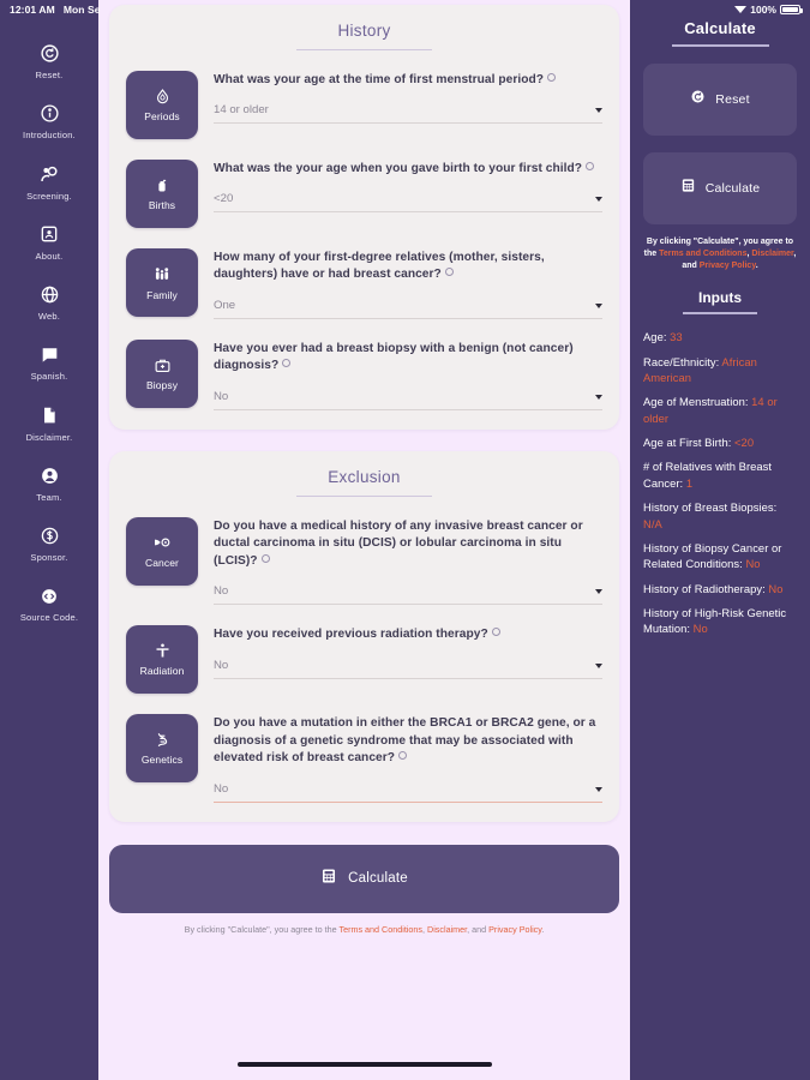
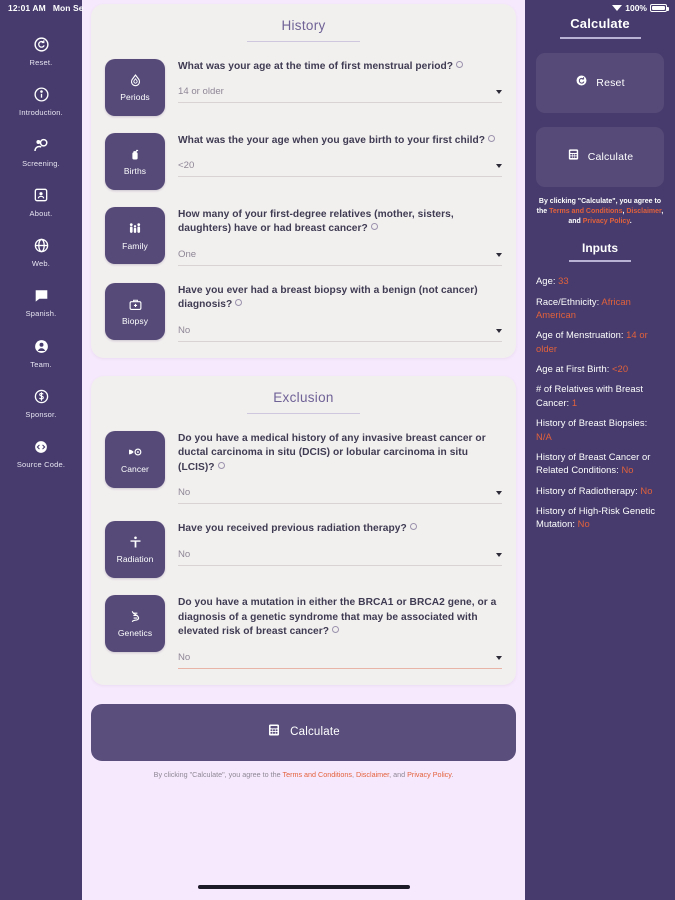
  12:01 AM
  Mon Se
  100%
  Reset.
  Introduction.
  Screening.
  About.
  Web.
  Spanish.
- Disclaimer.
  Team.
  Sponsor.
  Source Code.
  History
  Periods
  What was your age at the time of first menstrual period?
  14 or older
  Births
  What was the your age when you gave birth to your first child?
  <20
  Family
  How many of your first-degree relatives (mother, sisters, daughters) have or had breast cancer?
  One
  Biopsy
  Have you ever had a breast biopsy with a benign (not cancer) diagnosis?
  No
  Exclusion
  Cancer
  Do you have a medical history of any invasive breast cancer or ductal carcinoma in situ (DCIS) or lobular carcinoma in situ (LCIS)?
  No
  Radiation
  Have you received previous radiation therapy?
  No
  Genetics
  Do you have a mutation in either the BRCA1 or BRCA2 gene, or a diagnosis of a genetic syndrome that may be associated with elevated risk of breast cancer?
  No
  Calculate
  By clicking "Calculate", you agree to the Terms and Conditions, Disclaimer, and Privacy Policy.
  Calculate
  Reset
  Calculate
  Inputs
  Age: 33
  Race/Ethnicity: African American
  Age of Menstruation: 14 or older
  Age at First Birth: <20
  # of Relatives with Breast Cancer: 1
  History of Breast Biopsies: N/A
- History of Biopsy Cancer or Related Conditions: No
+ History of Breast Cancer or Related Conditions: No
  History of Radiotherapy: No
  History of High-Risk Genetic Mutation: No
